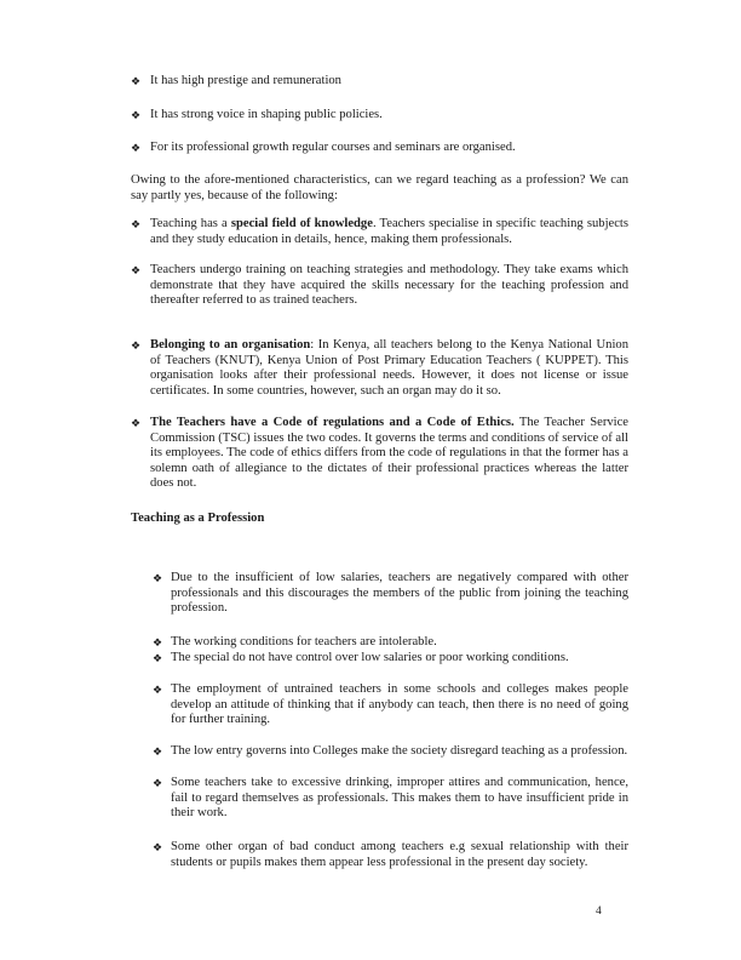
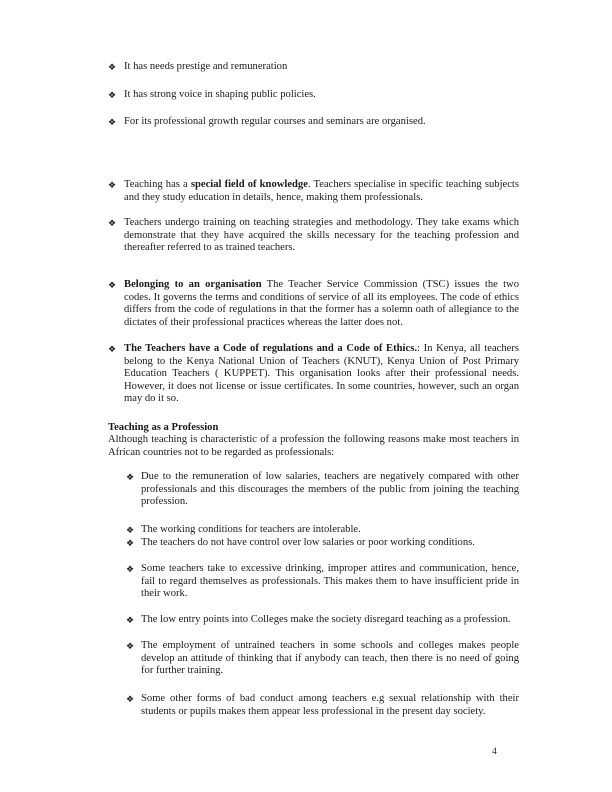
  ❖
- It has high prestige and remuneration
+ It has needs prestige and remuneration
  ❖
  It has strong voice in shaping public policies.
  ❖
  For its professional growth regular courses and seminars are organised.
- Owing to the afore-mentioned characteristics, can we regard teaching as a profession? We can say partly yes, because of the following:
  ❖
  Teaching has a special field of knowledge. Teachers specialise in specific teaching subjects and they study education in details, hence, making them professionals.
  ❖
  Teachers undergo training on teaching strategies and methodology. They take exams which demonstrate that they have acquired the skills necessary for the teaching profession and thereafter referred to as trained teachers.
  ❖
- Belonging to an organisation: In Kenya, all teachers belong to the Kenya National Union of Teachers (KNUT), Kenya Union of Post Primary Education Teachers ( KUPPET). This organisation looks after their professional needs. However, it does not license or issue certificates. In some countries, however, such an organ may do it so.
+ Belonging to an organisation The Teacher Service Commission (TSC) issues the two codes. It governs the terms and conditions of service of all its employees. The code of ethics differs from the code of regulations in that the former has a solemn oath of allegiance to the dictates of their professional practices whereas the latter does not.
  ❖
- The Teachers have a Code of regulations and a Code of Ethics. The Teacher Service Commission (TSC) issues the two codes. It governs the terms and conditions of service of all its employees. The code of ethics differs from the code of regulations in that the former has a solemn oath of allegiance to the dictates of their professional practices whereas the latter does not.
+ The Teachers have a Code of regulations and a Code of Ethics.: In Kenya, all teachers belong to the Kenya National Union of Teachers (KNUT), Kenya Union of Post Primary Education Teachers ( KUPPET). This organisation looks after their professional needs. However, it does not license or issue certificates. In some countries, however, such an organ may do it so.
  Teaching as a Profession
+ Although teaching is characteristic of a profession the following reasons make most teachers in African countries not to be regarded as professionals:
  ❖
- Due to the insufficient of low salaries, teachers are negatively compared with other professionals and this discourages the members of the public from joining the teaching profession.
+ Due to the remuneration of low salaries, teachers are negatively compared with other professionals and this discourages the members of the public from joining the teaching profession.
  ❖
  The working conditions for teachers are intolerable.
  ❖
- The special do not have control over low salaries or poor working conditions.
+ The teachers do not have control over low salaries or poor working conditions.
  ❖
- The employment of untrained teachers in some schools and colleges makes people develop an attitude of thinking that if anybody can teach, then there is no need of going for further training.
+ Some teachers take to excessive drinking, improper attires and communication, hence, fail to regard themselves as professionals. This makes them to have insufficient pride in their work.
  ❖
- The low entry governs into Colleges make the society disregard teaching as a profession.
+ The low entry points into Colleges make the society disregard teaching as a profession.
  ❖
- Some teachers take to excessive drinking, improper attires and communication, hence, fail to regard themselves as professionals. This makes them to have insufficient pride in their work.
+ The employment of untrained teachers in some schools and colleges makes people develop an attitude of thinking that if anybody can teach, then there is no need of going for further training.
  ❖
- Some other organ of bad conduct among teachers e.g sexual relationship with their students or pupils makes them appear less professional in the present day society.
+ Some other forms of bad conduct among teachers e.g sexual relationship with their students or pupils makes them appear less professional in the present day society.
  4
